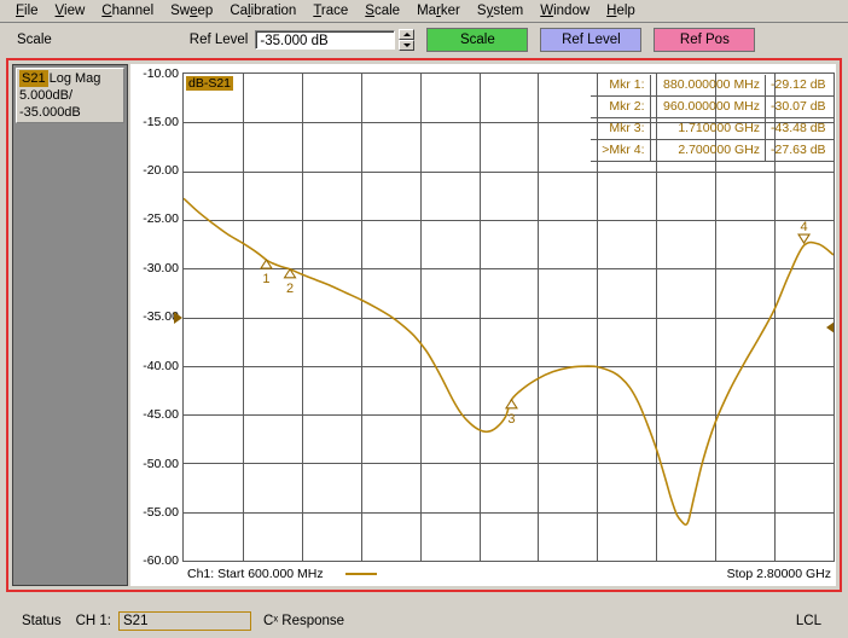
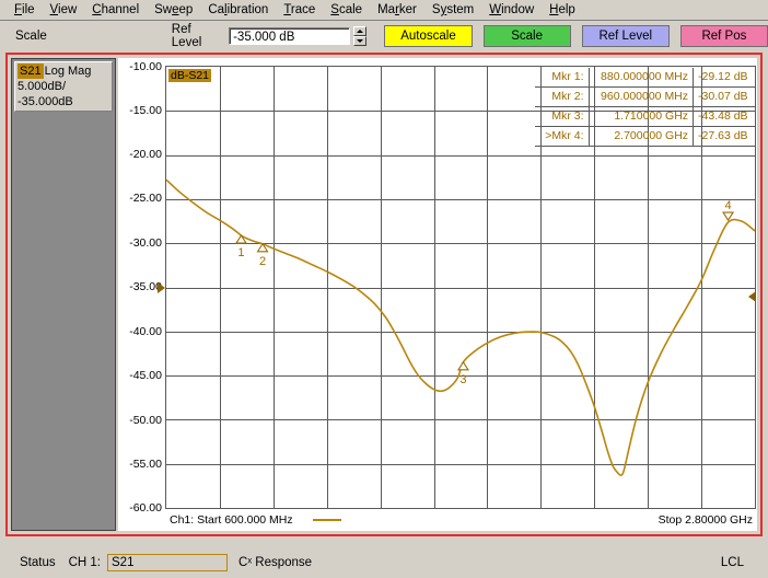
  File
  View
  Channel
  Sweep
  Calibration
  Trace
  Scale
  Marker
  System
  Window
  Help
  Scale
  Ref Level
  -35.000 dB
+ Autoscale
  Scale
  Ref Level
  Ref Pos
  S21
  Log Mag
  5.000dB/
  -35.000dB
  -10.00
  -15.00
  -20.00
  -25.00
  -30.00
  -35.00
  -40.00
  -45.00
  -50.00
  -55.00
  -60.00
  1
  2
  3
  4
  dB-S21
  Mkr 1:	880.000000 MHz	-29.12 dB
  Mkr 2:	960.000000 MHz	-30.07 dB
  Mkr 3:	1.710000 GHz	-43.48 dB
  >Mkr 4:	2.700000 GHz	-27.63 dB
  Ch1: Start 600.000 MHz
  Stop 2.80000 GHz
  Status
  CH 1:
  S21
  Cˣ Response
  LCL
